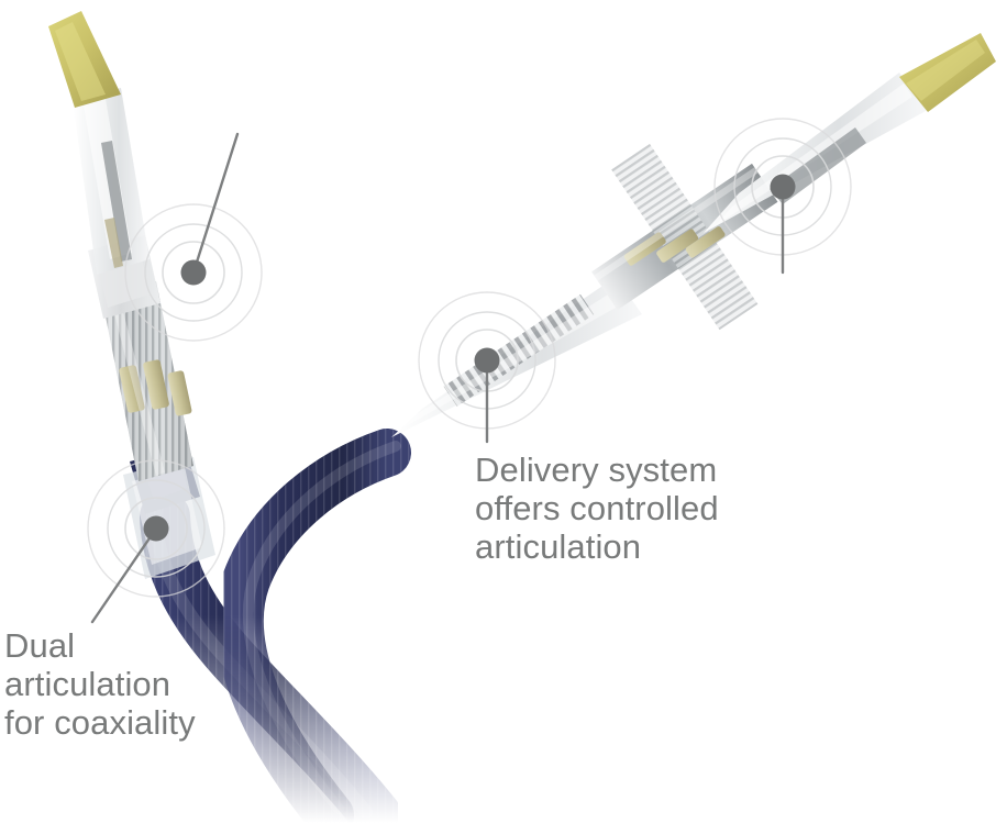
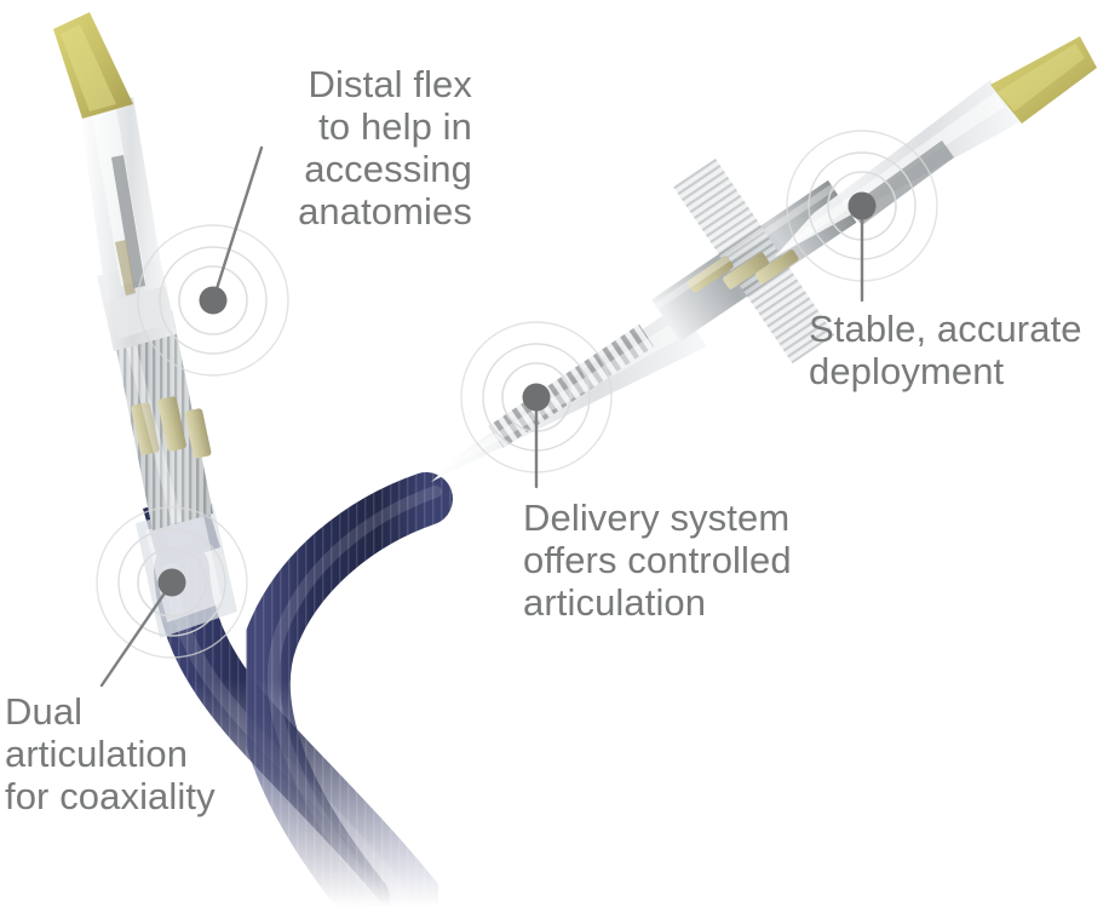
+ Distal flex
+ to help in
+ accessing
+ anatomies
+ Stable, accurate
+ deployment
  Delivery system
  offers controlled
  articulation
  Dual
  articulation
  for coaxiality
